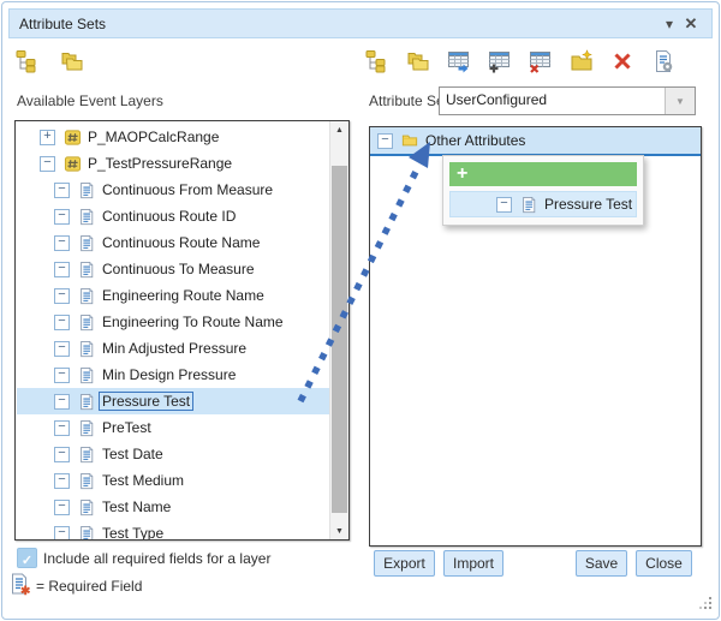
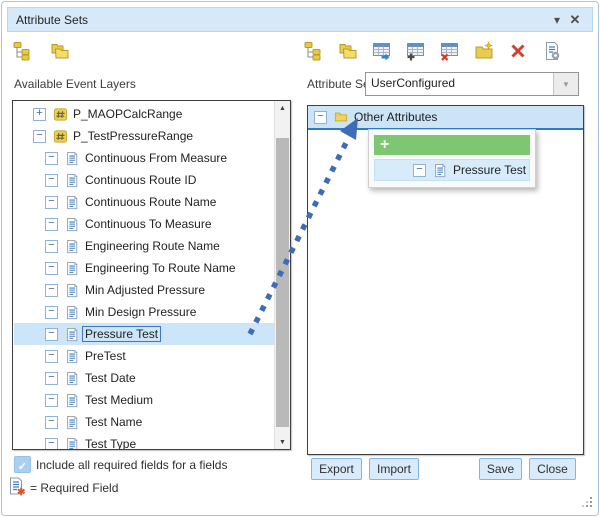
  Attribute Sets
  Available Event Layers
  Attribute S
  UserConfigured
  +
  P_MAOPCalcRange
  −
  P_TestPressureRange
  −
  Continuous From Measure
  −
  Continuous Route ID
  −
  Continuous Route Name
  −
  Continuous To Measure
  −
  Engineering Route Name
  −
  Engineering To Route Name
  −
  Min Adjusted Pressure
  −
  Min Design Pressure
  −
  Pressure Test
  −
  PreTest
  −
  Test Date
  −
  Test Medium
  −
  Test Name
  −
  Test Type
  −
  Other Attributes
  +
  −
  Pressure Test
- Include all required fields for a layer
+ Include all required fields for a fields
  ✱
  = Required Field
  Export
  Import
  Save
  Close
